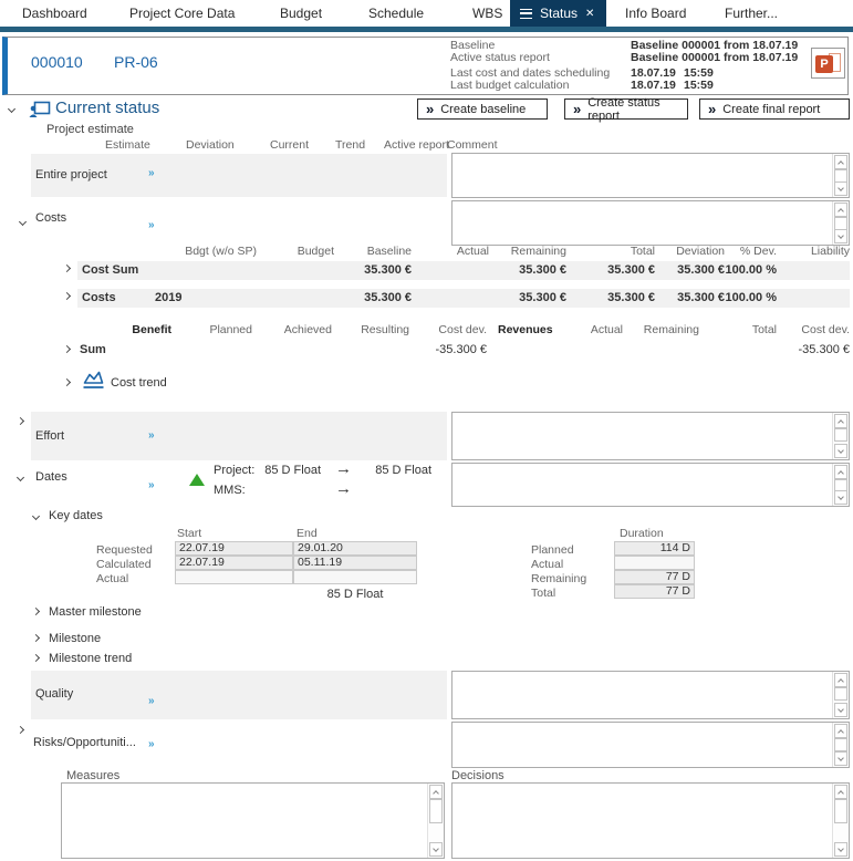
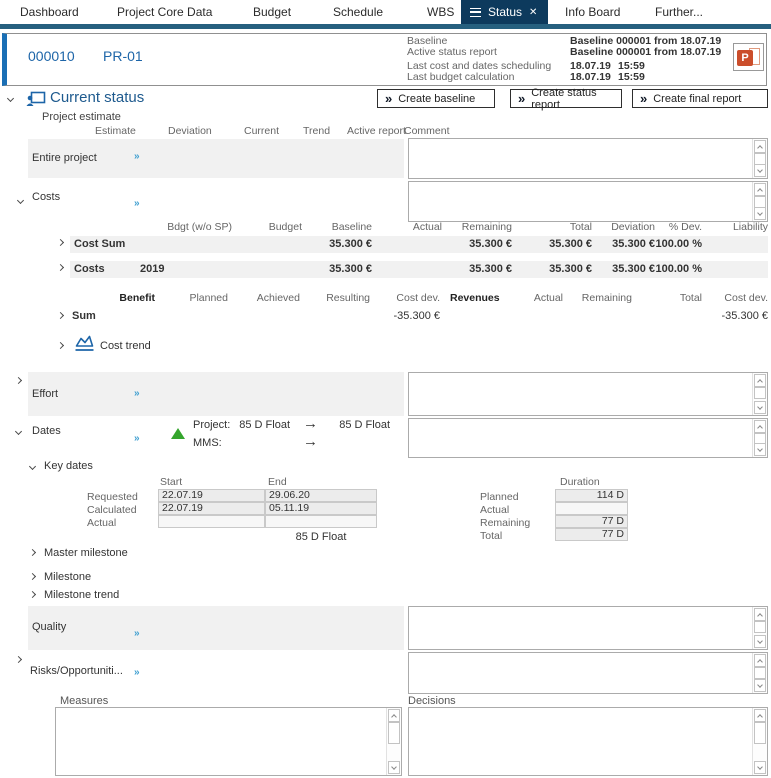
  Dashboard
  Project Core Data
  Budget
  Schedule
  WBS
  Status
  ✕
  Info Board
  Further...
  000010
- PR-06
+ PR-01
  Baseline
  Baseline 000001 from 18.07.19
  Active status report
  Baseline 000001 from 18.07.19
  Last cost and dates scheduling
  18.07.19
  15:59
  Last budget calculation
  18.07.19
  15:59
  P
  Current status
  »
  Create baseline
  »
  Create status report
  »
  Create final report
  Project estimate
  Estimate
  Deviation
  Current
  Trend
  Active report
  Comment
  Entire project
  »
  Costs
  »
  Bdgt (w/o SP)
  Budget
  Baseline
  Actual
  Remaining
  Total
  Deviation
  % Dev.
  Liability
  Cost Sum
  35.300 €
  35.300 €
  35.300 €
  35.300 €
  100.00 %
  Costs
  2019
  35.300 €
  35.300 €
  35.300 €
  35.300 €
  100.00 %
  Benefit
  Planned
  Achieved
  Resulting
  Cost dev.
  Revenues
  Actual
  Remaining
  Total
  Cost dev.
  Sum
  -35.300 €
  -35.300 €
  Cost trend
  Effort
  »
  Dates
  »
  Project:
  85 D Float
  →
  85 D Float
  MMS:
  →
  Key dates
  Start
  End
  Duration
  Requested
  Calculated
  Actual
  22.07.19
- 29.01.20
+ 29.06.20
  22.07.19
  05.11.19
  85 D Float
  Planned
  Actual
  Remaining
  Total
  114 D
  77 D
  77 D
  Master milestone
  Milestone
  Milestone trend
  Quality
  »
  Risks/Opportuniti...
  »
  Measures
  Decisions
